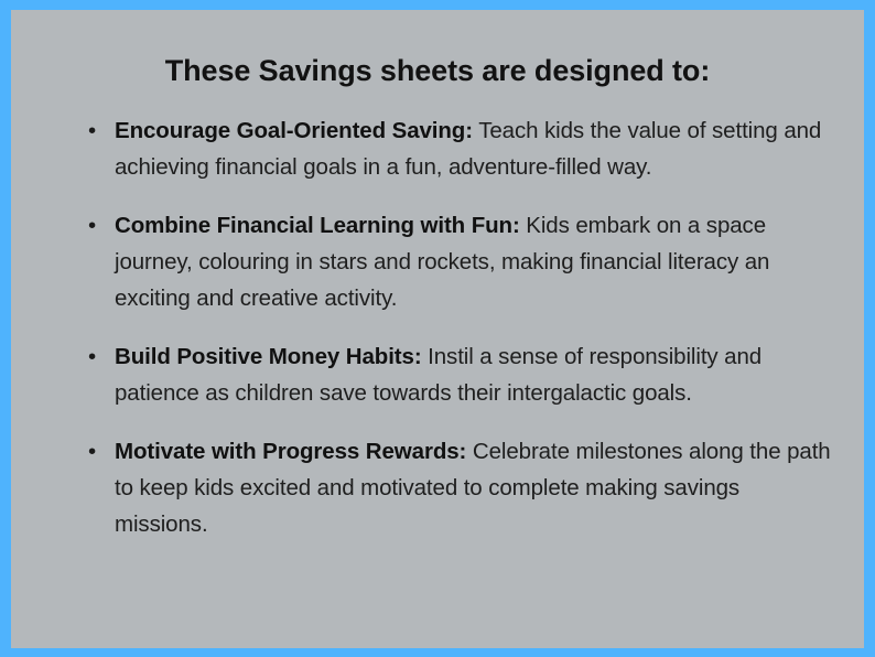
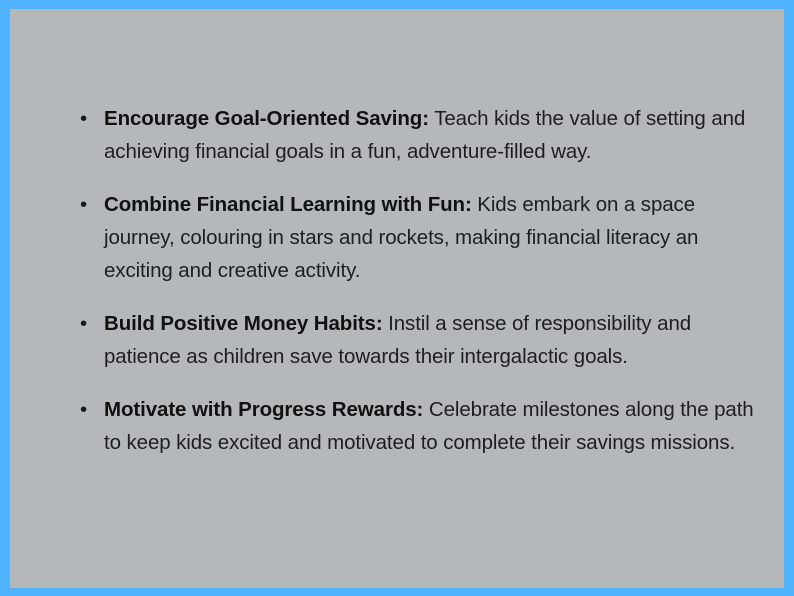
- These Savings sheets are designed to:
  •
  Encourage Goal-Oriented Saving: Teach kids the value of setting and achieving financial goals in a fun, adventure-filled way.
  •
  Combine Financial Learning with Fun: Kids embark on a space journey, colouring in stars and rockets, making financial literacy an exciting and creative activity.
  •
  Build Positive Money Habits: Instil a sense of responsibility and patience as children save towards their intergalactic goals.
  •
- Motivate with Progress Rewards: Celebrate milestones along the path to keep kids excited and motivated to complete making savings missions.
+ Motivate with Progress Rewards: Celebrate milestones along the path to keep kids excited and motivated to complete their savings missions.
